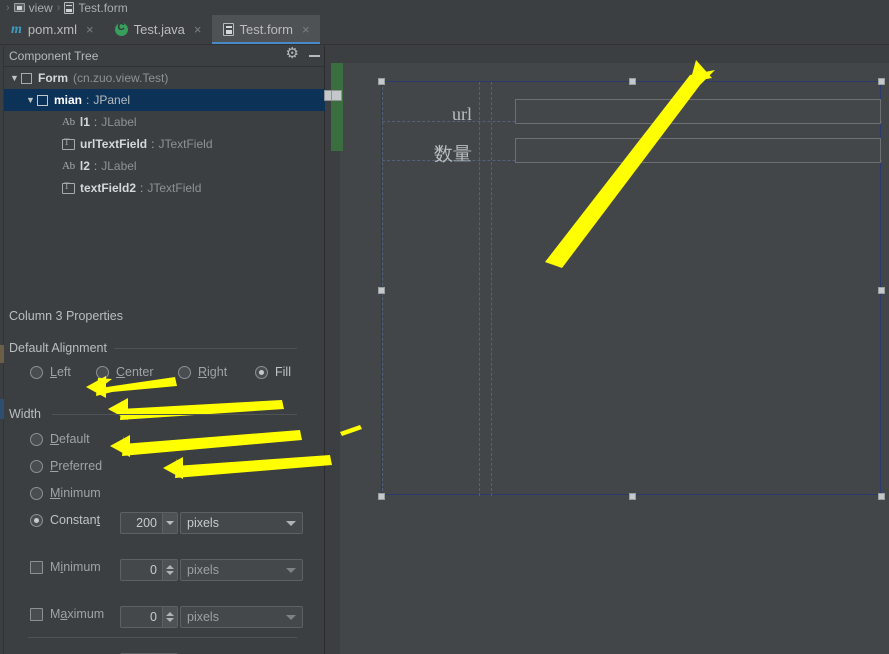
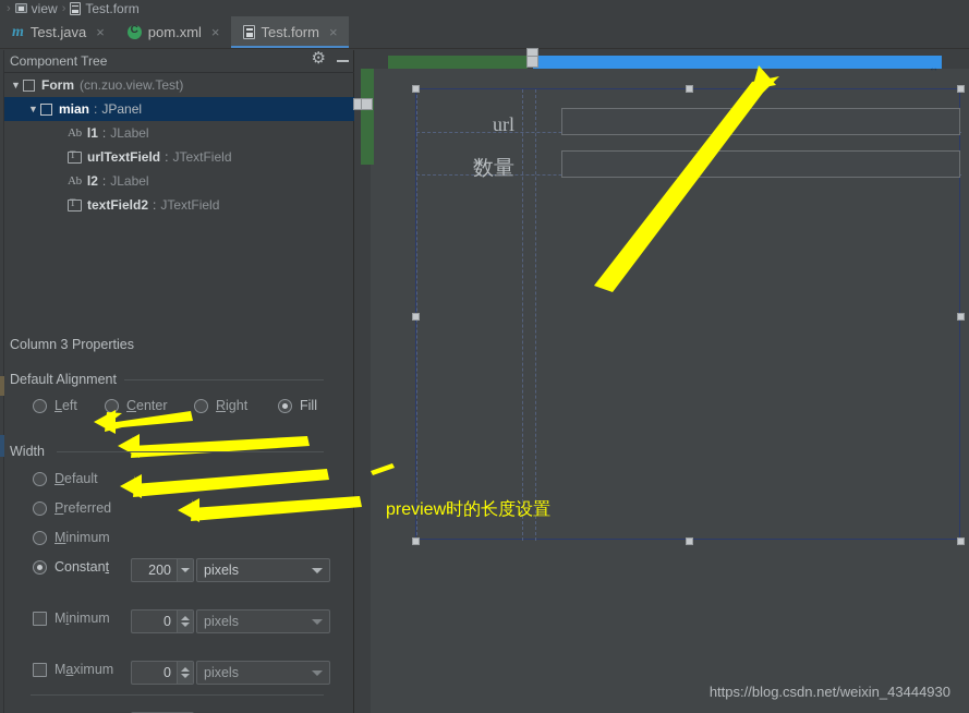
  ›
  view
  ›
  Test.form
  m
- pom.xml
+ Test.java
  ×
- Test.java
+ pom.xml
  ×
  Test.form
  ×
  Component Tree
  ▼
  Form
  (cn.zuo.view.Test)
  ▼
  mian
  :
  JPanel
  Ab
  l1
  :
  JLabel
  urlTextField
  :
  JTextField
  Ab
  l2
  :
  JLabel
  textField2
  :
  JTextField
  Column 3 Properties
  Default Alignment
  Left
  Center
  Right
  Fill
  Width
  Default
  Preferred
  Minimum
  Constant
  200
  pixels
  Minimum
  0
  pixels
  Maximum
  0
  pixels
  url
  数量
+ preview时的长度设置
+ ↔
+ https://blog.csdn.net/weixin_43444930
